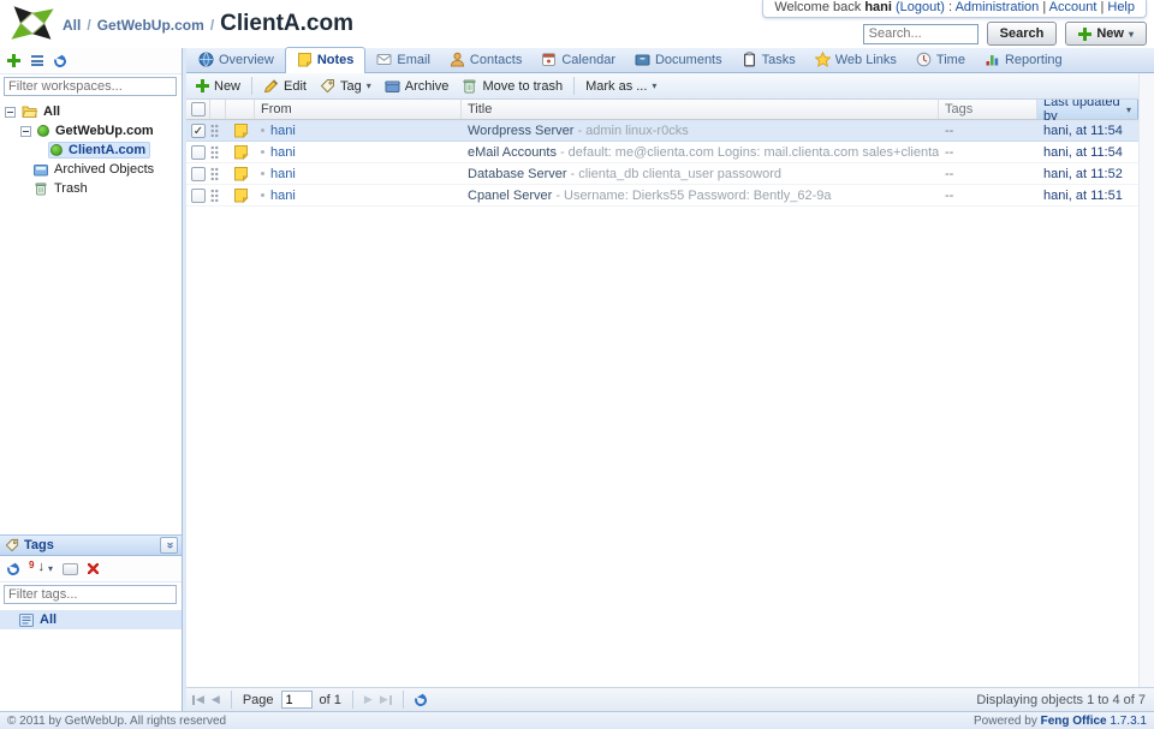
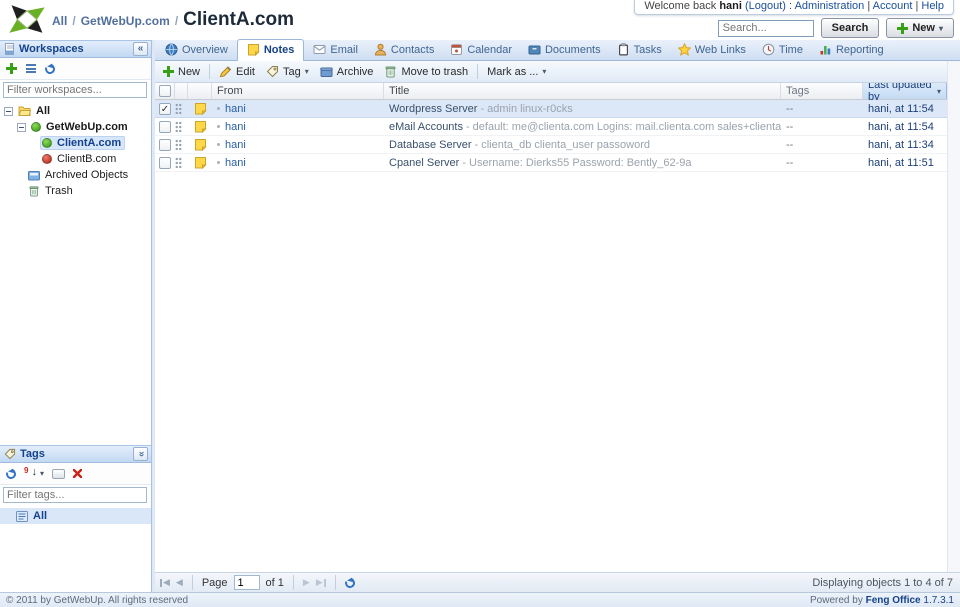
  All
  /
  GetWebUp.com
  /
  ClientA.com
  Welcome back hani (Logout) : Administration | Account | Help
  Search...
  Search
  New
  ▾
+ Workspaces
+ «
  Filter workspaces...
  All
  GetWebUp.com
  ClientA.com
+ ClientB.com
  Archived Objects
  Trash
  Tags
  ▾
  Filter tags...
  All
  Overview
  Notes
  Email
  Contacts
  Calendar
  Documents
  Tasks
  Web Links
  Time
  Reporting
  New
  Edit
  Tag
  ▾
  Archive
  Move to trash
  Mark as ...
  ▾
  From
  Title
  Tags
  Last updated by
  ▾
  hani
  Wordpress Server - admin linux-r0cks
  --
  hani, at 11:54
  hani
  eMail Accounts - default: me@clienta.com Logins: mail.clienta.com sales+clienta
  --
  hani, at 11:54
  hani
  Database Server - clienta_db clienta_user passoword
  --
- hani, at 11:52
+ hani, at 11:34
  hani
  Cpanel Server - Username: Dierks55 Password: Bently_62-9a
  --
  hani, at 11:51
  ◀
  ◀
  Page
  1
  of 1
  ▶
  ▶
  Displaying objects 1 to 4 of 7
  © 2011 by GetWebUp. All rights reserved
  Powered by Feng Office 1.7.3.1
